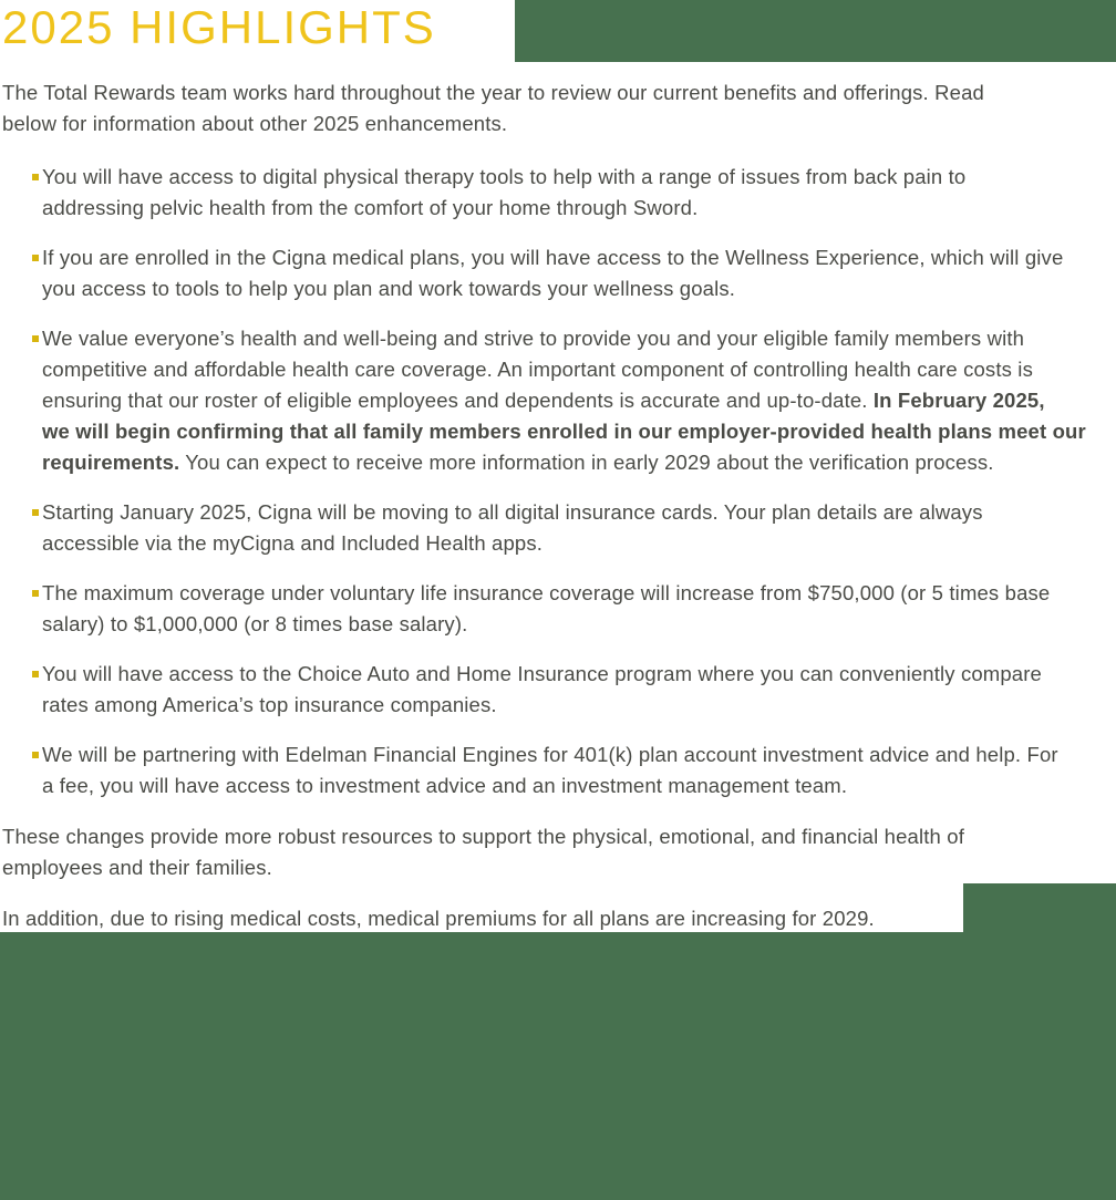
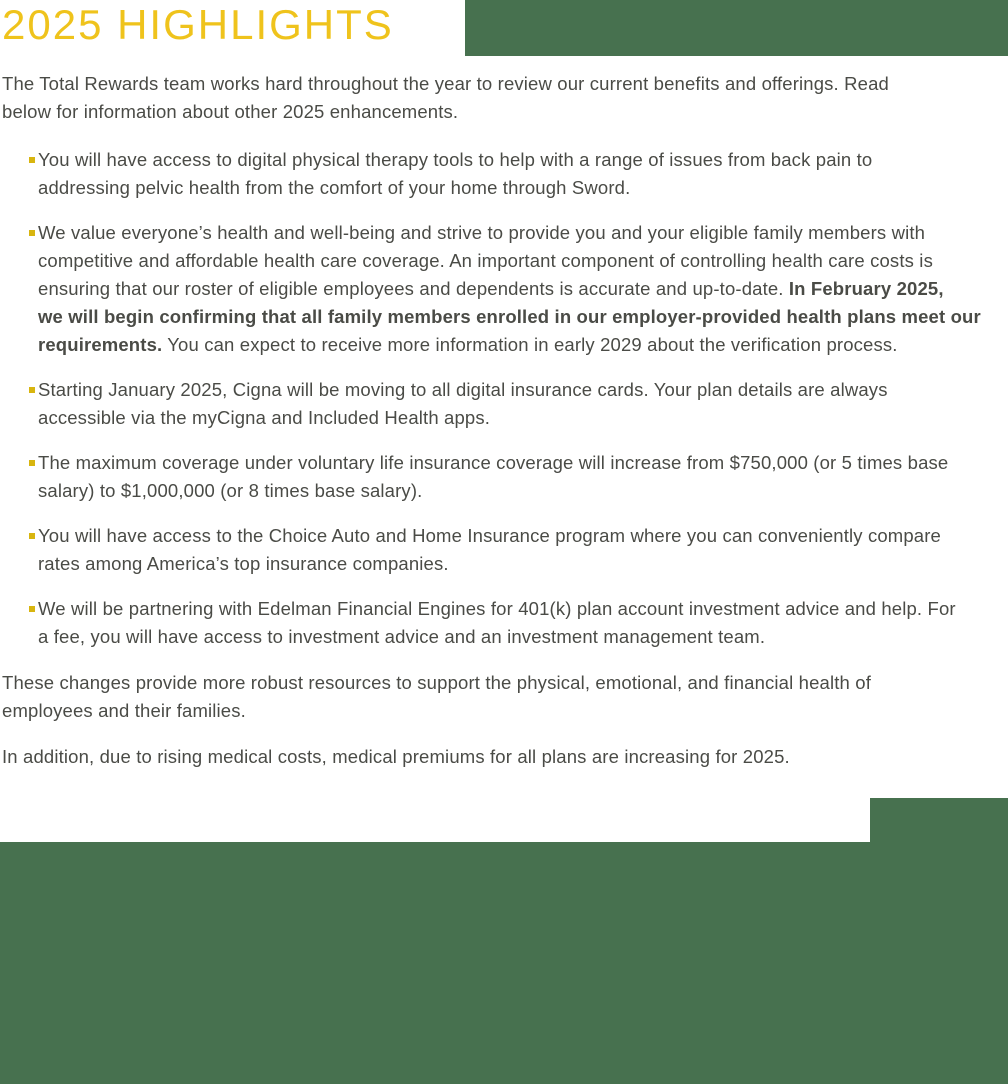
  2025 HIGHLIGHTS
  The Total Rewards team works hard throughout the year to review our current benefits and offerings. Read
  below for information about other 2025 enhancements.
  You will have access to digital physical therapy tools to help with a range of issues from back pain to
  addressing pelvic health from the comfort of your home through Sword.
- If you are enrolled in the Cigna medical plans, you will have access to the Wellness Experience, which will give
- you access to tools to help you plan and work towards your wellness goals.
  We value everyone’s health and well-being and strive to provide you and your eligible family members with
  competitive and affordable health care coverage. An important component of controlling health care costs is
  ensuring that our roster of eligible employees and dependents is accurate and up-to-date. In February 2025,
  we will begin confirming that all family members enrolled in our employer-provided health plans meet our
  requirements. You can expect to receive more information in early 2029 about the verification process.
  Starting January 2025, Cigna will be moving to all digital insurance cards. Your plan details are always
  accessible via the myCigna and Included Health apps.
  The maximum coverage under voluntary life insurance coverage will increase from $750,000 (or 5 times base
  salary) to $1,000,000 (or 8 times base salary).
  You will have access to the Choice Auto and Home Insurance program where you can conveniently compare
  rates among America’s top insurance companies.
  We will be partnering with Edelman Financial Engines for 401(k) plan account investment advice and help. For
  a fee, you will have access to investment advice and an investment management team.
  These changes provide more robust resources to support the physical, emotional, and financial health of
  employees and their families.
- In addition, due to rising medical costs, medical premiums for all plans are increasing for 2029.
+ In addition, due to rising medical costs, medical premiums for all plans are increasing for 2025.
